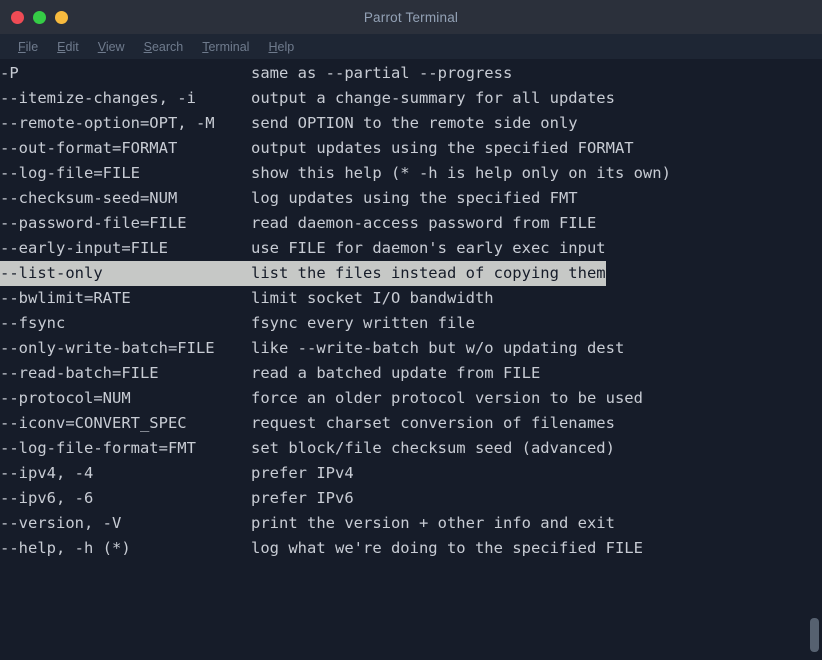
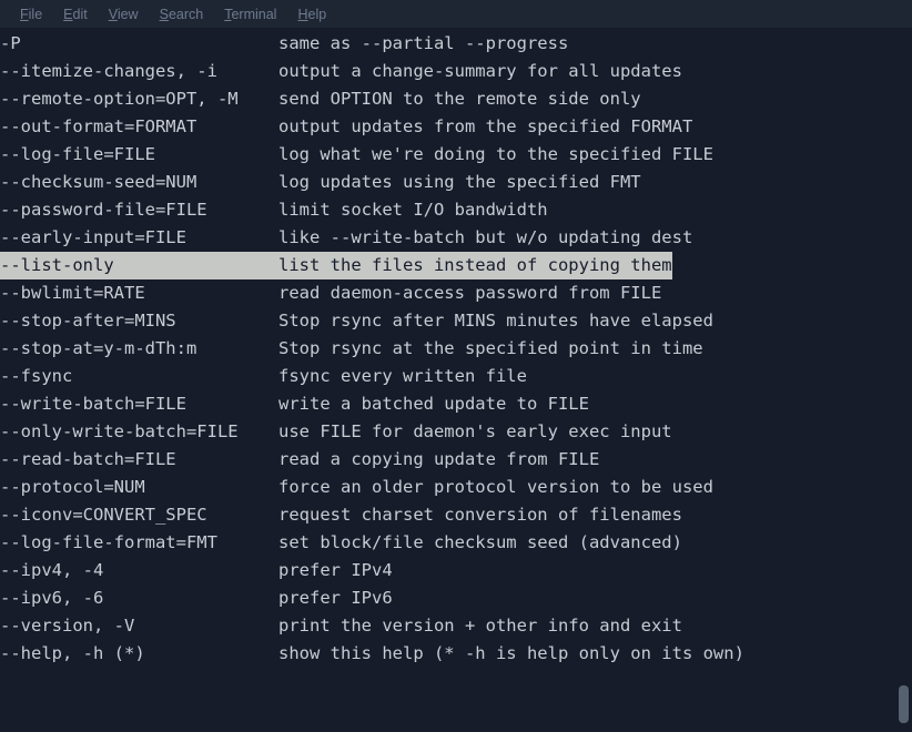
- Parrot Terminal
  File
  Edit
  View
  Search
  Terminal
  Help
  -P same as --partial --progress
  --itemize-changes, -i output a change-summary for all updates
  --remote-option=OPT, -M send OPTION to the remote side only
- --out-format=FORMAT output updates using the specified FORMAT
+ --out-format=FORMAT output updates from the specified FORMAT
- --log-file=FILE show this help (* -h is help only on its own)
+ --log-file=FILE log what we're doing to the specified FILE
  --checksum-seed=NUM log updates using the specified FMT
- --password-file=FILE read daemon-access password from FILE
+ --password-file=FILE limit socket I/O bandwidth
- --early-input=FILE use FILE for daemon's early exec input
+ --early-input=FILE like --write-batch but w/o updating dest
  --list-only list the files instead of copying them
- --bwlimit=RATE limit socket I/O bandwidth
+ --bwlimit=RATE read daemon-access password from FILE
+ --stop-after=MINS Stop rsync after MINS minutes have elapsed
+ --stop-at=y-m-dTh:m Stop rsync at the specified point in time
  --fsync fsync every written file
+ --write-batch=FILE write a batched update to FILE
- --only-write-batch=FILE like --write-batch but w/o updating dest
+ --only-write-batch=FILE use FILE for daemon's early exec input
- --read-batch=FILE read a batched update from FILE
+ --read-batch=FILE read a copying update from FILE
  --protocol=NUM force an older protocol version to be used
  --iconv=CONVERT_SPEC request charset conversion of filenames
  --log-file-format=FMT set block/file checksum seed (advanced)
  --ipv4, -4 prefer IPv4
  --ipv6, -6 prefer IPv6
  --version, -V print the version + other info and exit
- --help, -h (*) log what we're doing to the specified FILE
+ --help, -h (*) show this help (* -h is help only on its own)
